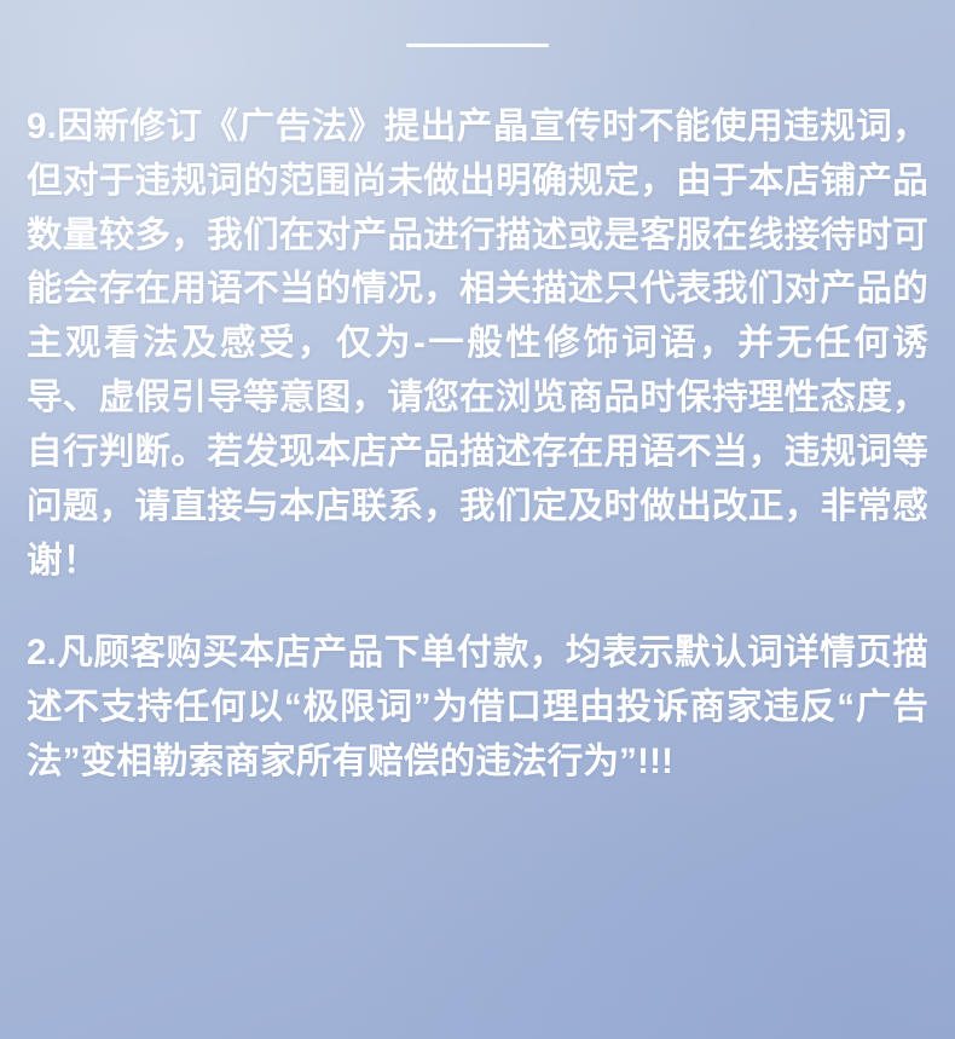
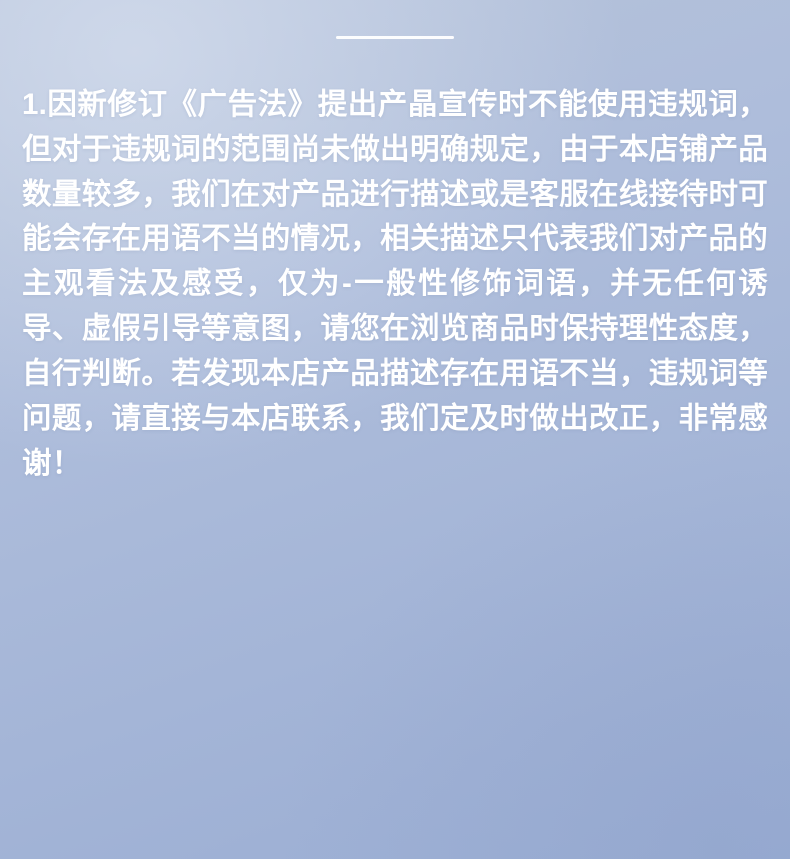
- 9.因新修订《广告法》提出产晶宣传时不能使用违规词，但对于违规词的范围尚未做出明确规定，由于本店铺产品数量较多，我们在对产品进行描述或是客服在线接待时可能会存在用语不当的情况，相关描述只代表我们对产品的主观看法及感受，仅为-一般性修饰词语，并无任何诱导、虚假引导等意图，请您在浏览商品时保持理性态度，自行判断。若发现本店产品描述存在用语不当，违规词等问题，请直接与本店联系，我们定及时做出改正，非常感谢！
+ 1.因新修订《广告法》提出产晶宣传时不能使用违规词，但对于违规词的范围尚未做出明确规定，由于本店铺产品数量较多，我们在对产品进行描述或是客服在线接待时可能会存在用语不当的情况，相关描述只代表我们对产品的主观看法及感受，仅为-一般性修饰词语，并无任何诱导、虚假引导等意图，请您在浏览商品时保持理性态度，自行判断。若发现本店产品描述存在用语不当，违规词等问题，请直接与本店联系，我们定及时做出改正，非常感谢！
- 2.凡顾客购买本店产品下单付款，均表示默认词详情页描述不支持任何以“极限词”为借口理由投诉商家违反“广告法”变相勒索商家所有赔偿的违法行为”!!!
